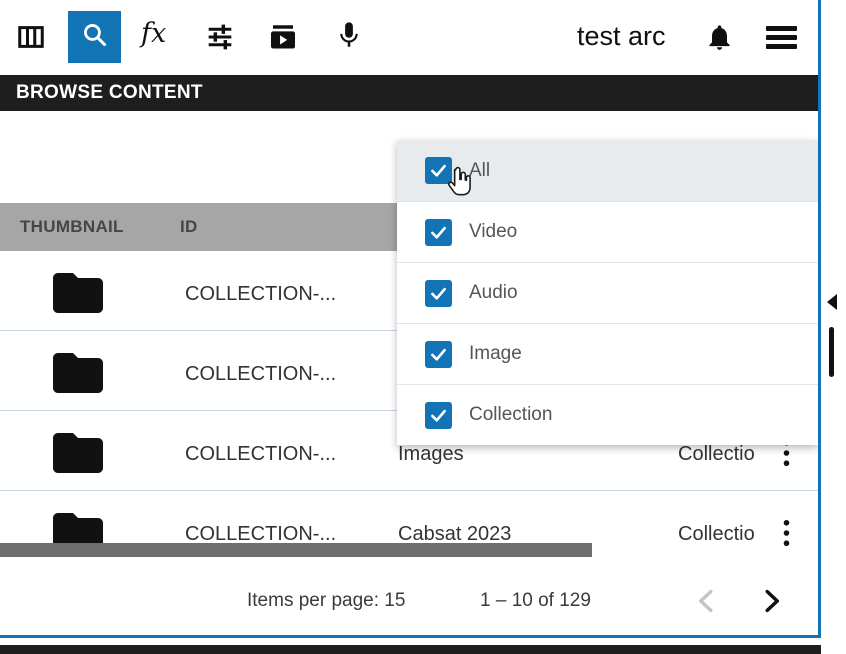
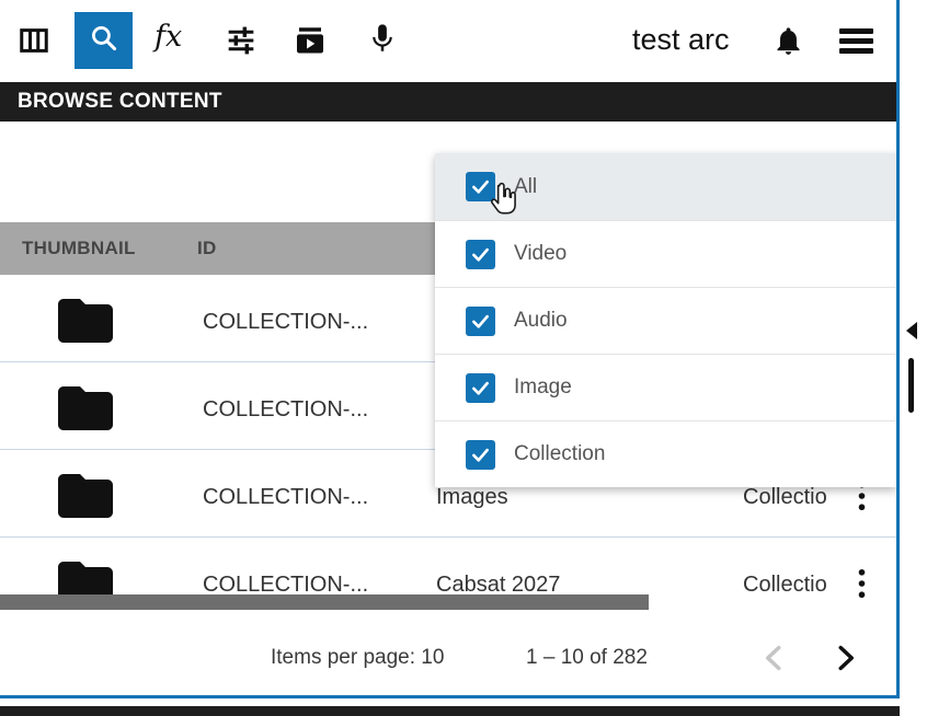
  fx
  test arc
  BROWSE CONTENT
  THUMBNAIL
  ID
  COLLECTION-...
  COLLECTION-...
  COLLECTION-...
  Images
  Collectio
  COLLECTION-...
- Cabsat 2023
+ Cabsat 2027
  Collectio
  All
  Video
  Audio
  Image
  Collection
- Items per page: 15
+ Items per page: 10
- 1 – 10 of 129
+ 1 – 10 of 282
